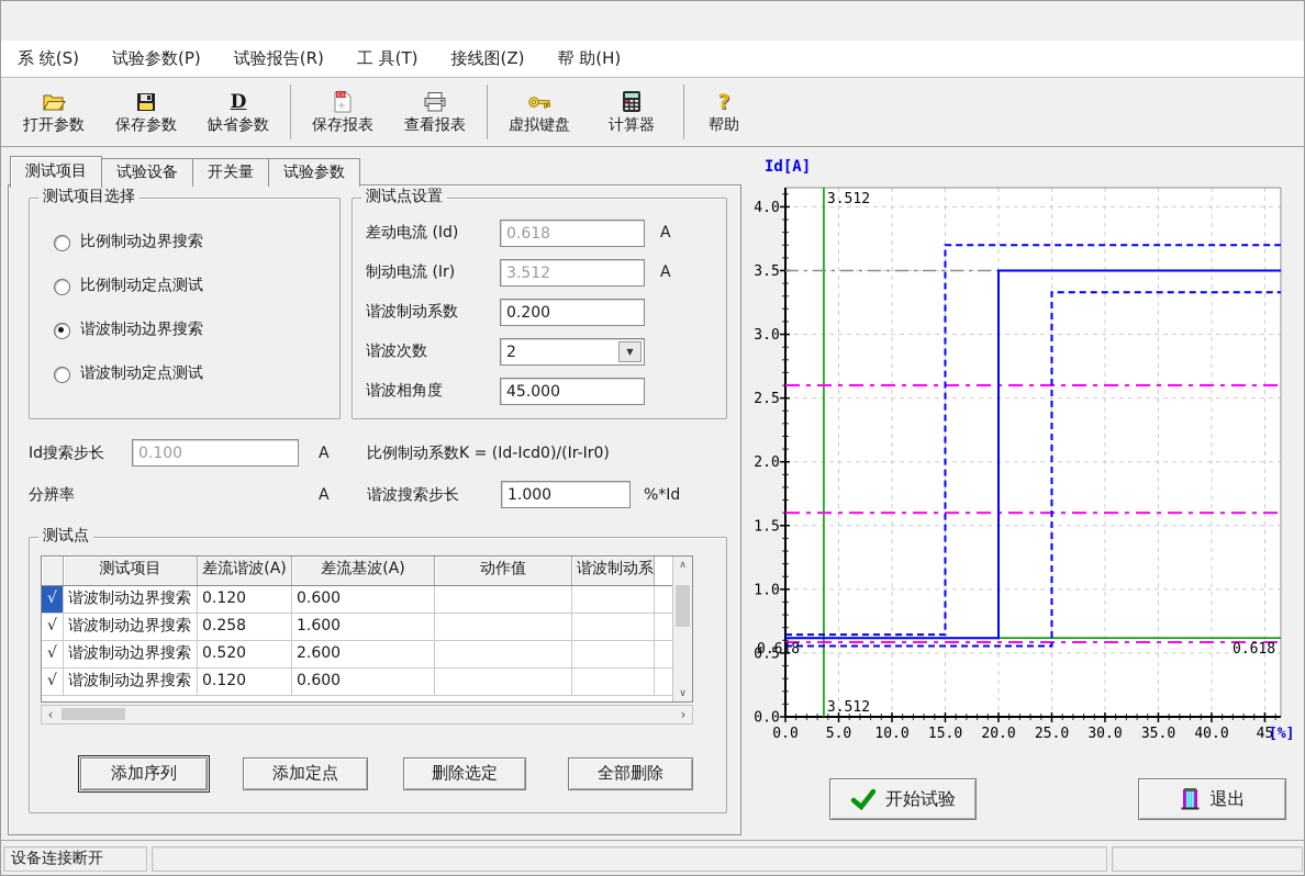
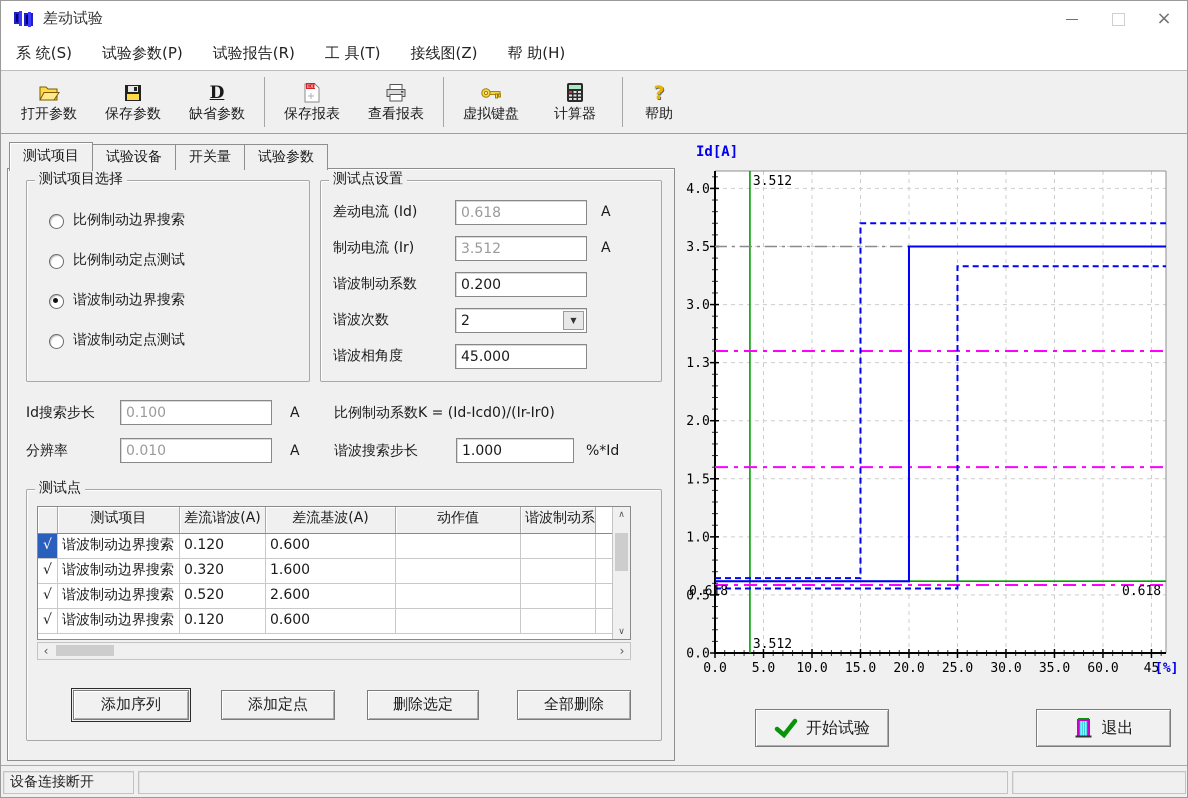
+ 差动试验
+ ×
  系 统(S)
  试验参数(P)
  试验报告(R)
  工 具(T)
  接线图(Z)
  帮 助(H)
  打开参数
  保存参数
  D
  缺省参数
  保存报表
  查看报表
  虚拟键盘
  计算器
  ?
  帮助
  测试项目
  试验设备
  开关量
  试验参数
  测试项目选择
  比例制动边界搜索
  比例制动定点测试
  谐波制动边界搜索
  谐波制动定点测试
  测试点设置
  差动电流 (Id)
  0.618
  A
  制动电流 (Ir)
  3.512
  A
  谐波制动系数
  0.200
  谐波次数
  2
  ▼
  谐波相角度
  45.000
  Id搜索步长
  0.100
  A
  比例制动系数K = (Id-Icd0)/(Ir-Ir0)
  分辨率
+ 0.010
  A
  谐波搜索步长
  1.000
  %*Id
  测试点
  测试项目
  差流谐波(A)
  差流基波(A)
  动作值
  谐波制动系
  √
  谐波制动边界搜索
  0.120
  0.600
  √
  谐波制动边界搜索
- 0.258
+ 0.320
  1.600
  √
  谐波制动边界搜索
  0.520
  2.600
  √
  谐波制动边界搜索
  0.120
  0.600
  ∧
  ∨
  ‹
  ›
  添加序列
  添加定点
  删除选定
  全部删除
  0.0
  5.0
  10.0
  15.0
  20.0
  25.0
  30.0
  35.0
- 40.0
+ 60.0
  45
  0.0
  0.5
  1.0
  1.5
  2.0
- 2.5
+ 1.3
  3.0
  3.5
  4.0
  3.512
  3.512
  0.618
  0.618
  Id[A]
  [%]
  开始试验
  退出
  设备连接断开
